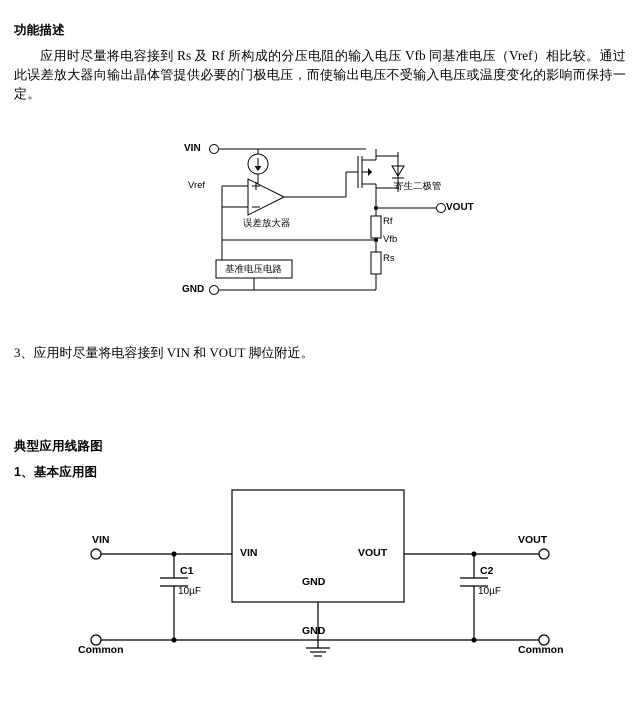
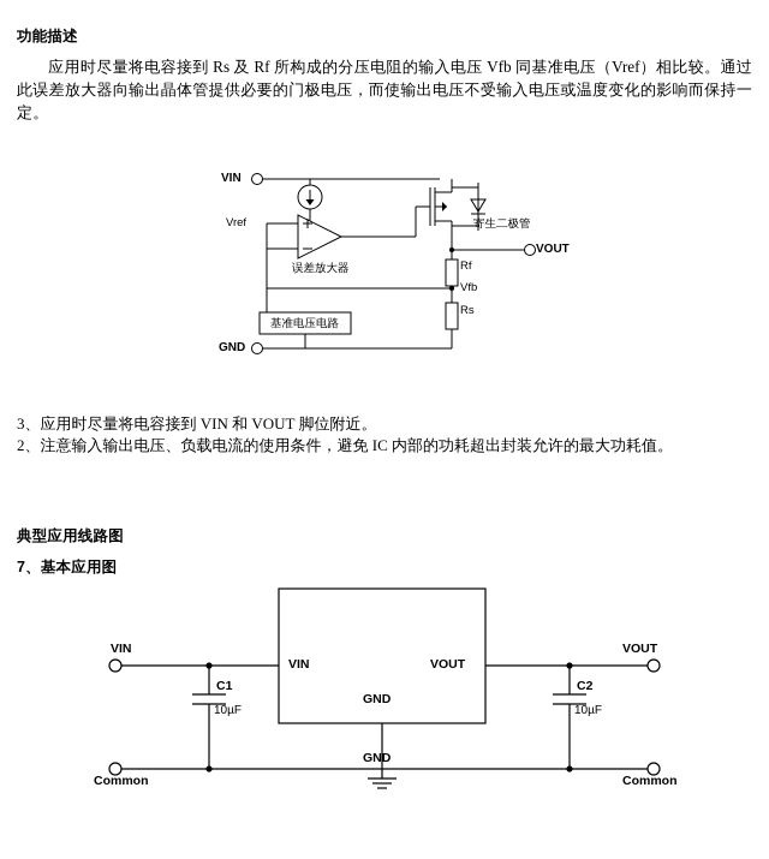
  功能描述
  应用时尽量将电容接到 Rs 及 Rf 所构成的分压电阻的输入电压 Vfb 同基准电压（Vref）相比较。通过此误差放大器向输出晶体管提供必要的门极电压，而使输出电压不受输入电压或温度变化的影响而保持一定。
  VIN
  Vref
  误差放大器
  基准电压电路
  寄生二极管
  VOUT
  Rf
  Vfb
  Rs
  GND
  3、应用时尽量将电容接到 VIN 和 VOUT 脚位附近。
+ 2、注意输入输出电压、负载电流的使用条件，避免 IC 内部的功耗超出封装允许的最大功耗值。
  典型应用线路图
- 1、基本应用图
+ 7、基本应用图
  VIN
  VIN
  VOUT
  GND
  VOUT
  C1
  10µF
  C2
  10µF
  GND
  Common
  Common
